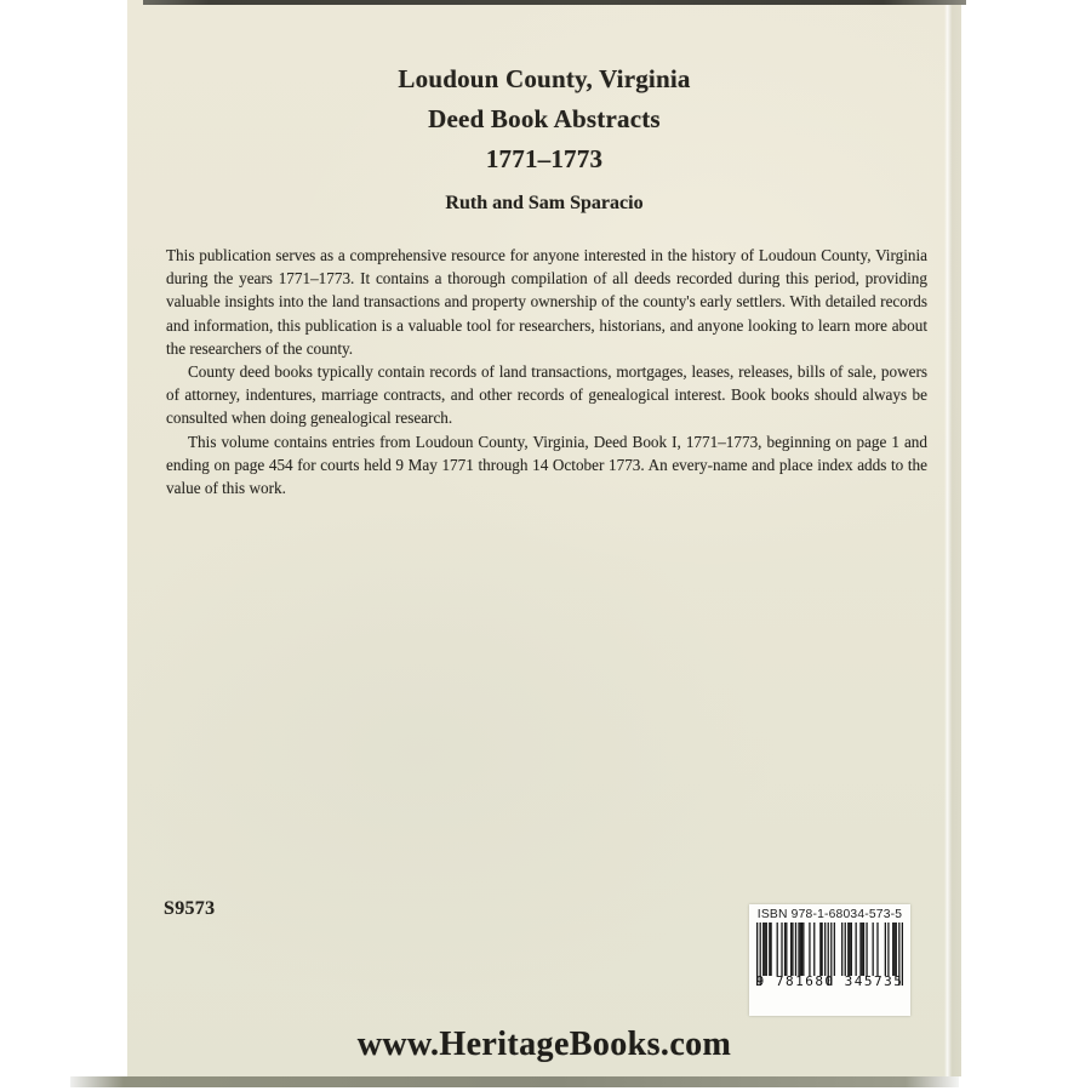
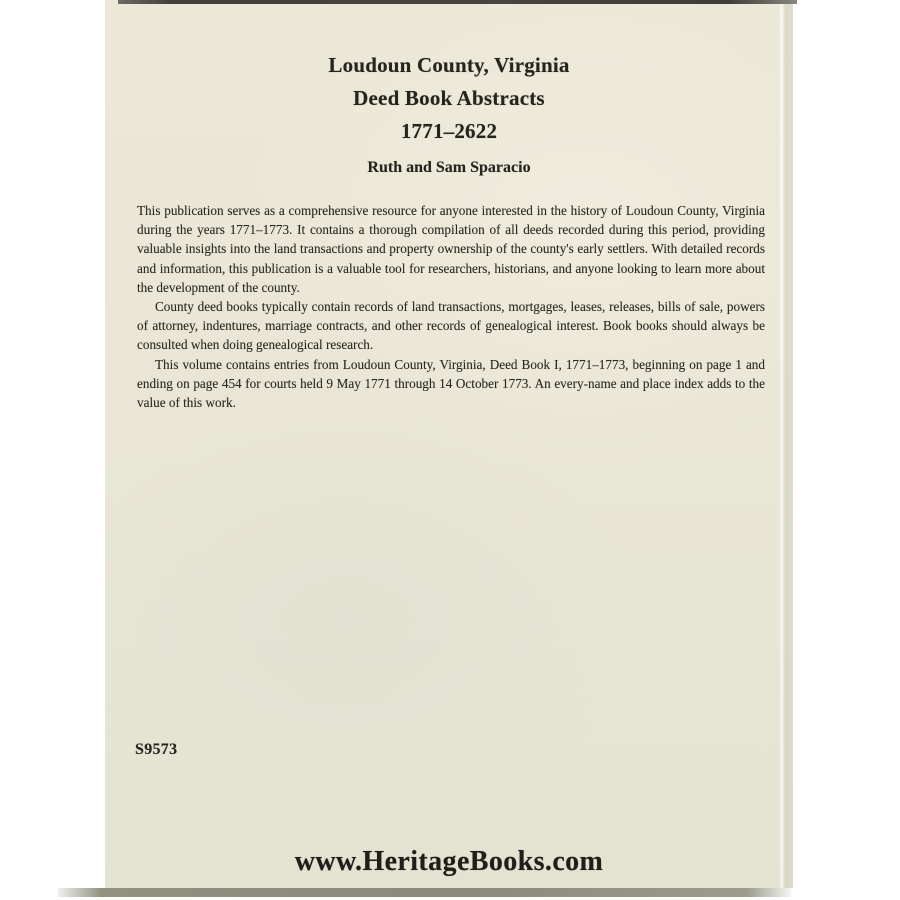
  Loudoun County, Virginia
  Deed Book Abstracts
- 1771–1773
+ 1771–2622
  Ruth and Sam Sparacio
- This publication serves as a comprehensive resource for anyone interested in the history of Loudoun County, Virginia during the years 1771–1773. It contains a thorough compilation of all deeds recorded during this period, providing valuable insights into the land transactions and property ownership of the county's early settlers. With detailed records and information, this publication is a valuable tool for researchers, historians, and anyone looking to learn more about the researchers of the county.
+ This publication serves as a comprehensive resource for anyone interested in the history of Loudoun County, Virginia during the years 1771–1773. It contains a thorough compilation of all deeds recorded during this period, providing valuable insights into the land transactions and property ownership of the county's early settlers. With detailed records and information, this publication is a valuable tool for researchers, historians, and anyone looking to learn more about the development of the county.
  County deed books typically contain records of land transactions, mortgages, leases, releases, bills of sale, powers of attorney, indentures, marriage contracts, and other records of genealogical interest. Book books should always be consulted when doing genealogical research.
  This volume contains entries from Loudoun County, Virginia, Deed Book I, 1771–1773, beginning on page 1 and ending on page 454 for courts held 9 May 1771 through 14 October 1773. An every-name and place index adds to the value of this work.
  S9573
- ISBN 978-1-68034-573-5
- 9 781680 345735
  www.HeritageBooks.com
